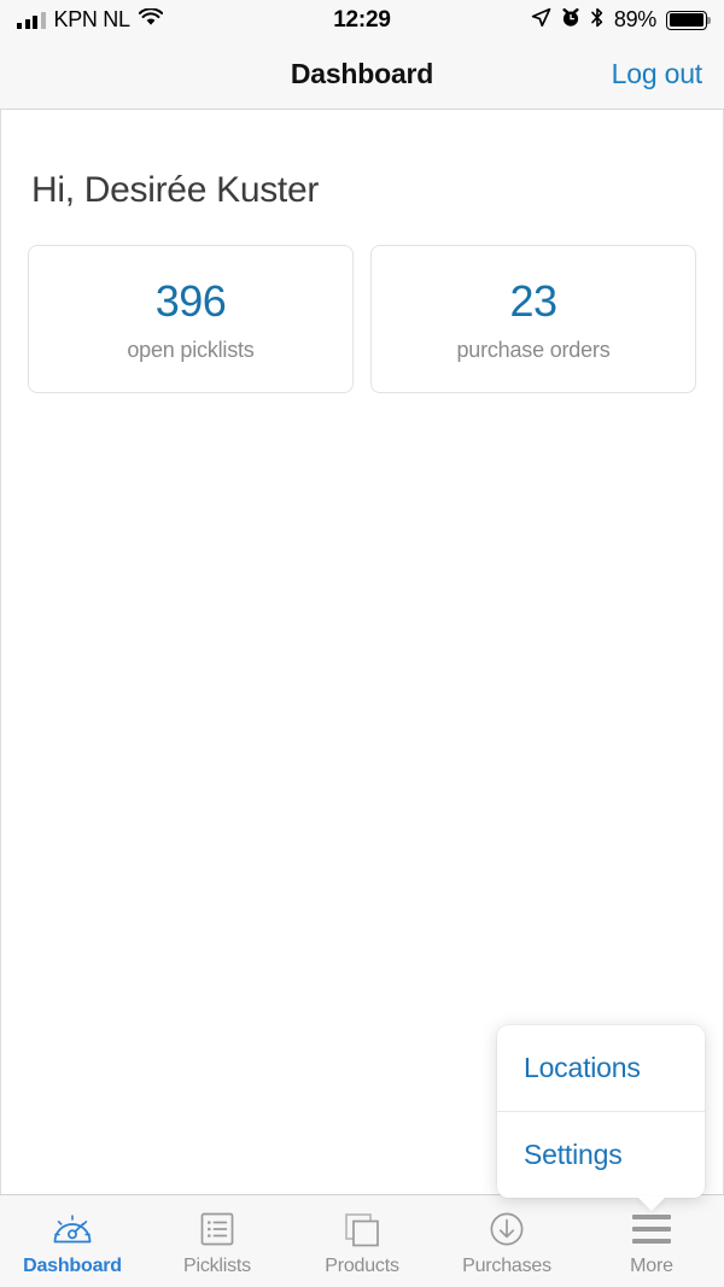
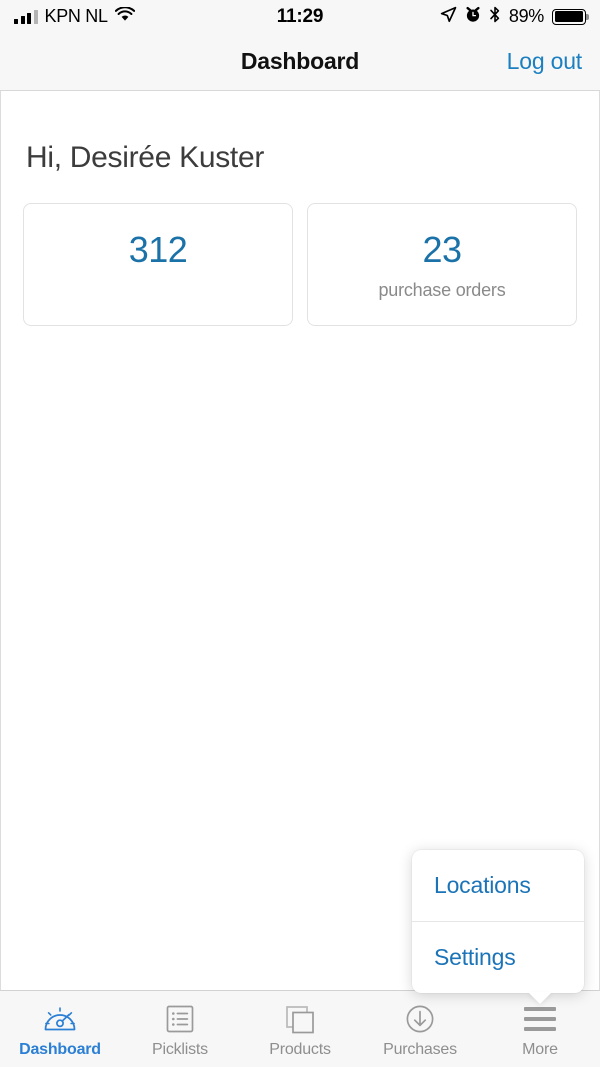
  KPN NL
- 12:29
+ 11:29
  89%
  Dashboard
  Log out
  Hi, Desirée Kuster
- 396
+ 312
- open picklists
  23
  purchase orders
  Locations
  Settings
  Dashboard
  Picklists
  Products
  Purchases
  More
